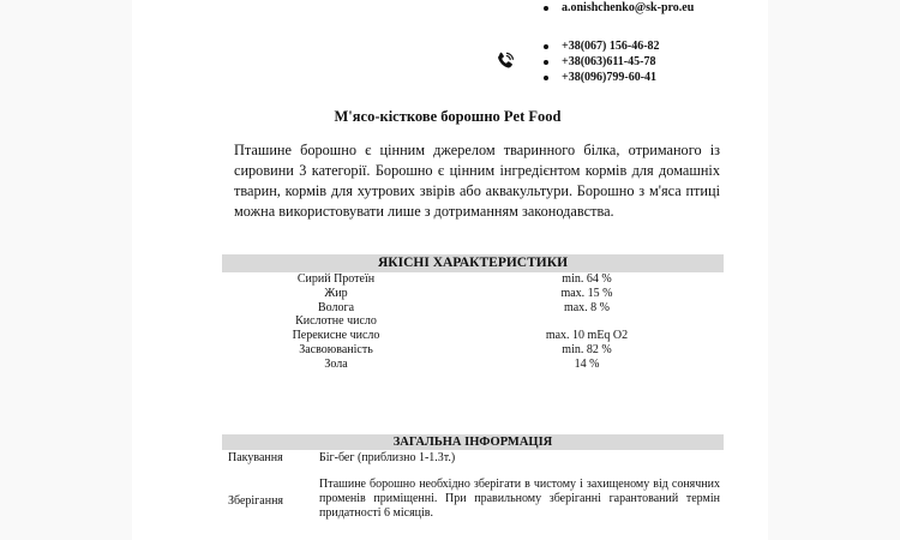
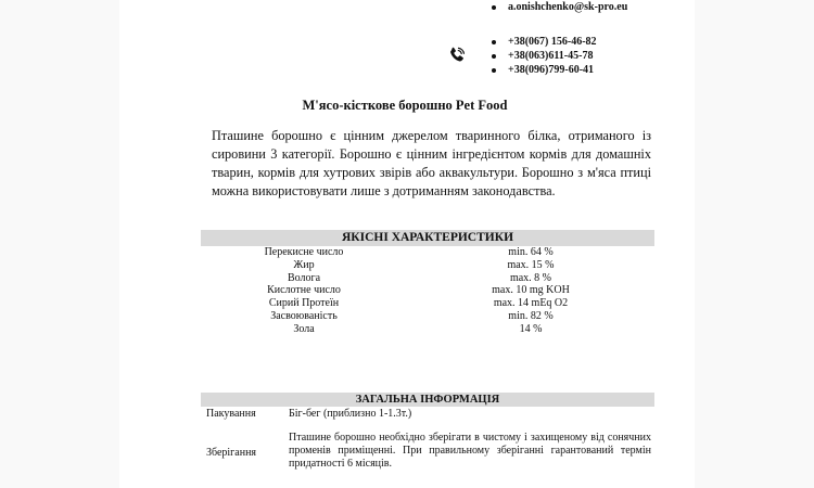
  a.onishchenko@sk-pro.eu
  +38(067) 156-46-82
  +38(063)611-45-78
  +38(096)799-60-41
  М'ясо-кісткове борошно Pet Food
  Пташине борошно є цінним джерелом тваринного білка, отриманого із сировини 3 категорії. Борошно є цінним інгредієнтом кормів для домашніх тварин, кормів для хутрових звірів або аквакультури. Борошно з м'яса птиці можна використовувати лише з дотриманням законодавства.
  ЯКІСНІ ХАРАКТЕРИСТИКИ
- Сирий Протеїн
+ Перекисне число
  min. 64 %
  Жир
  max. 15 %
  Волога
  max. 8 %
  Кислотне число
+ max. 10 mg KOH
- Перекисне число
+ Сирий Протеїн
- max. 10 mEq O2
+ max. 14 mEq O2
  Засвоюваність
  min. 82 %
  Зола
  14 %
  ЗАГАЛЬНА ІНФОРМАЦІЯ
  Пакування
  Біг-бег (приблизно 1-1.3т.)
  Зберігання
  Пташине борошно необхідно зберігати в чистому і захищеному від сонячних променів приміщенні. При правильному зберіганні гарантований термін придатності 6 місяців.
